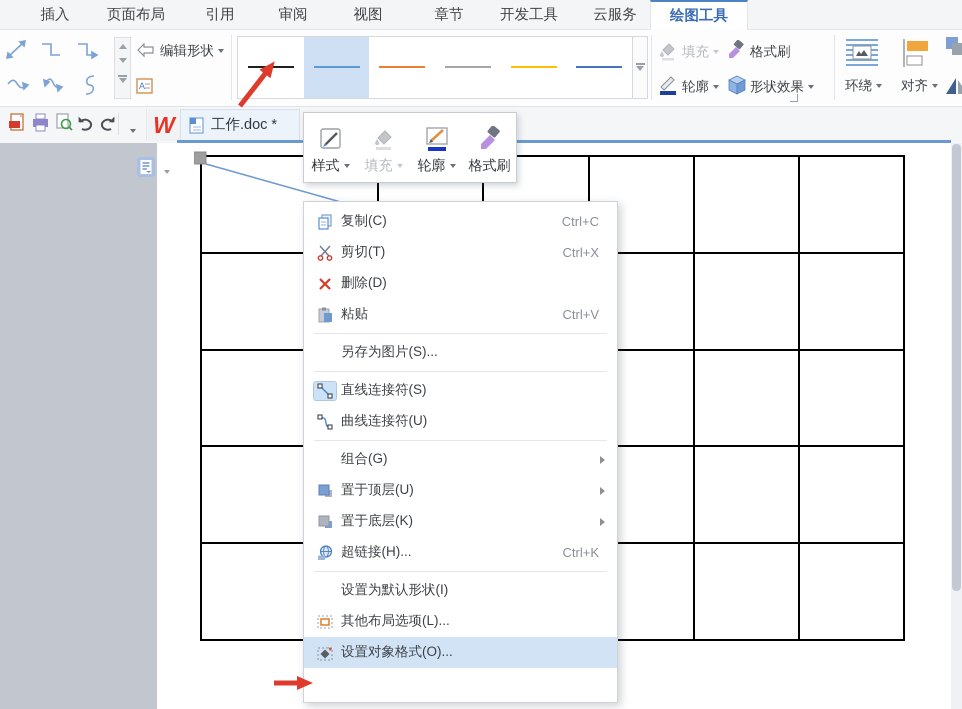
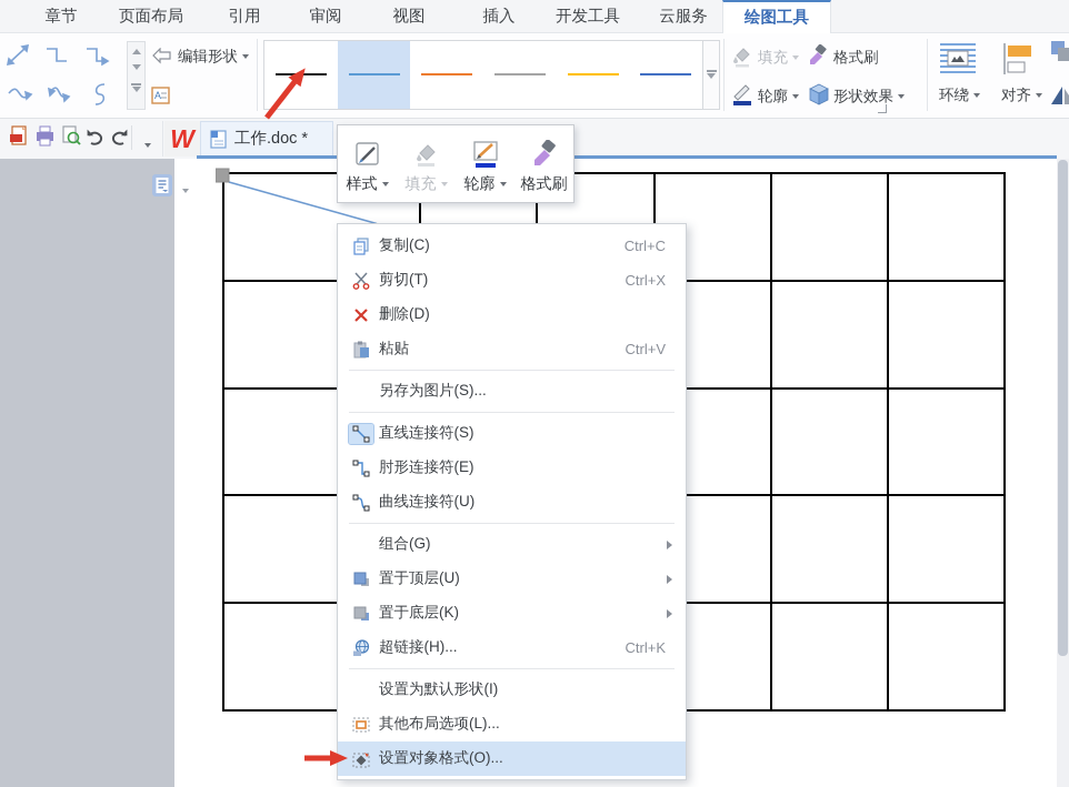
- 插入
+ 章节
  页面布局
  引用
  审阅
  视图
- 章节
+ 插入
  开发工具
  云服务
  绘图工具
  编辑形状
  A
  填充
  格式刷
  轮廓
  形状效果
  环绕
  对齐
  W
  工作.doc *
  样式
  填充
  轮廓
  格式刷
  复制(C)
  Ctrl+C
  剪切(T)
  Ctrl+X
  删除(D)
  粘贴
  Ctrl+V
  另存为图片(S)...
  直线连接符(S)
+ 肘形连接符(E)
  曲线连接符(U)
  组合(G)
  置于顶层(U)
  置于底层(K)
  超链接(H)...
  Ctrl+K
  设置为默认形状(I)
  其他布局选项(L)...
  设置对象格式(O)...
